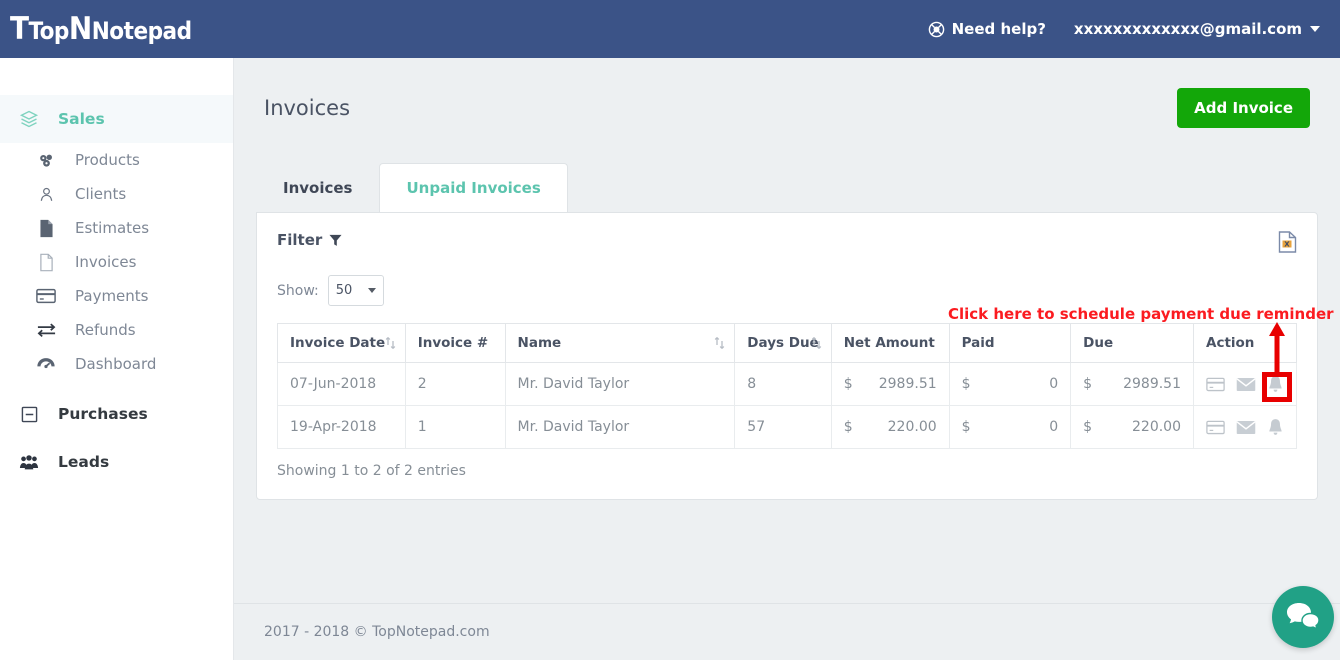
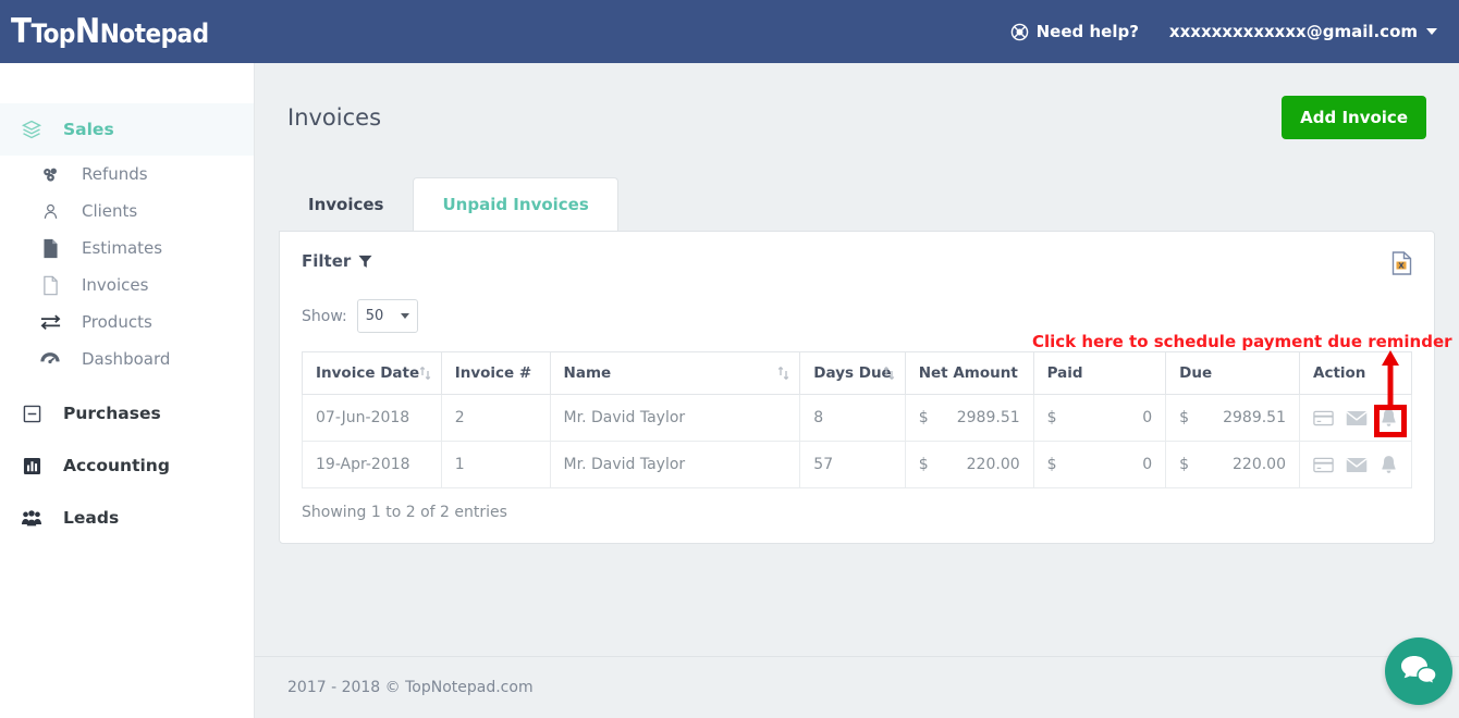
  TTopNNotepad
  Need help?
  xxxxxxxxxxxxx@gmail.com
  Sales
- Products
+ Refunds
  Clients
  Estimates
  Invoices
- Payments
- Refunds
+ Products
  Dashboard
  Purchases
+ Accounting
  Leads
  Invoices
  Add Invoice
  Invoices
  Unpaid Invoices
  Filter
  X
  Show:
  50
  Invoice Date	Invoice #	Name	Days Du	Net Amount	Paid	Due	Action
  07-Jun-2018	2	Mr. David Taylor	8	$ 2989.51	$ 0	$ 2989.51
  19-Apr-2018	1	Mr. David Taylor	57	$ 220.00	$ 0	$ 220.00
  Showing 1 to 2 of 2 entries
  Click here to schedule payment due reminder
  2017 - 2018 © TopNotepad.com
